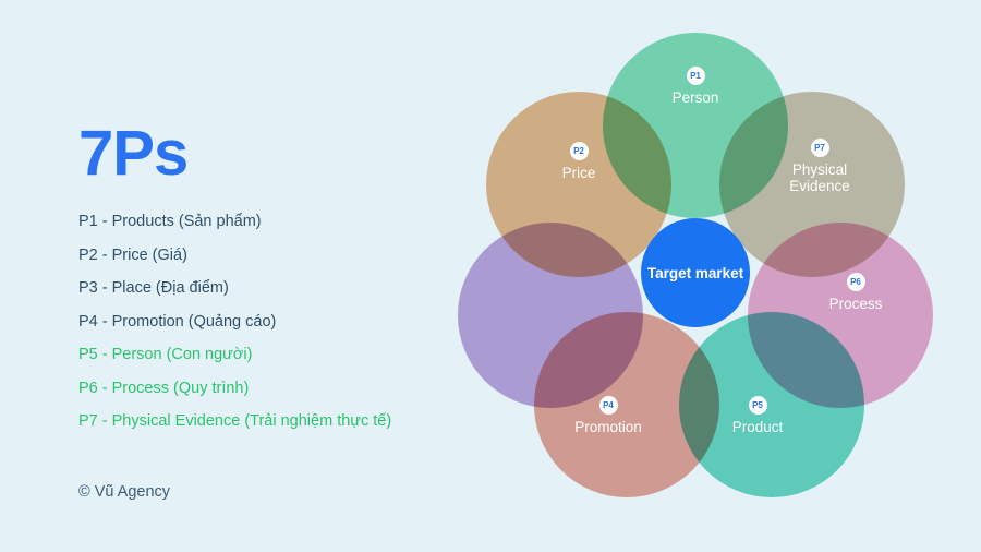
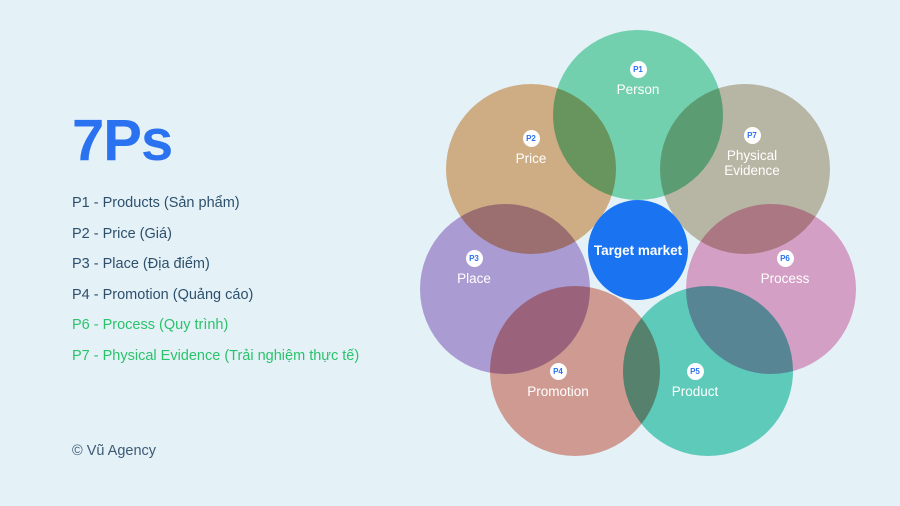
  7Ps
  P1 - Products (Sản phẩm)
  P2 - Price (Giá)
  P3 - Place (Địa điểm)
  P4 - Promotion (Quảng cáo)
- P5 - Person (Con người)
  P6 - Process (Quy trình)
  P7 - Physical Evidence (Trải nghiệm thực tế)
  © Vũ Agency
  P1
  Person
  P2
  Price
  P7
  Physical
  Evidence
+ P3
+ Place
  P6
  Process
  P4
  Promotion
  P5
  Product
  Target market
